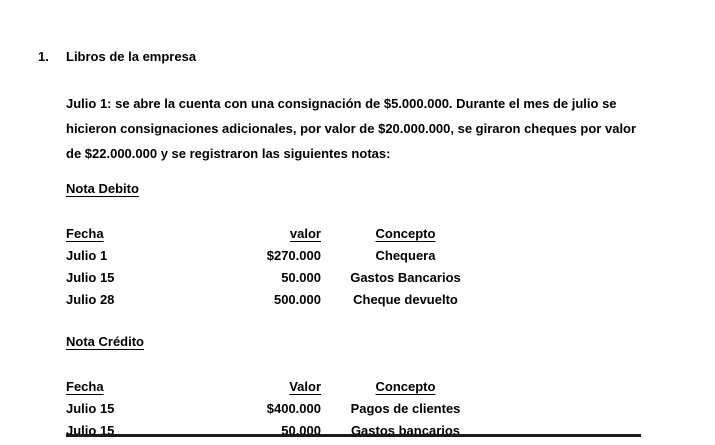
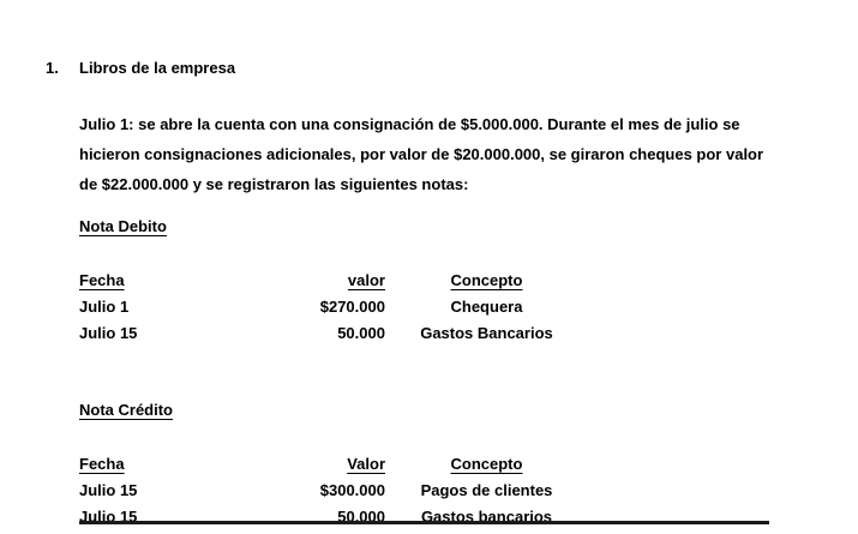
  1.
  Libros de la empresa
  Julio 1: se abre la cuenta con una consignación de $5.000.000. Durante el mes de julio se hicieron consignaciones adicionales, por valor de $20.000.000, se giraron cheques por valor de $22.000.000 y se registraron las siguientes notas:
  Nota Debito
  Fecha	valor	Concepto
  Julio 1	$270.000	Chequera
  Julio 15	50.000	Gastos Bancarios
- Julio 28	500.000	Cheque devuelto
  Nota Crédito
  Fecha	Valor	Concepto
- Julio 15	$400.000	Pagos de clientes
+ Julio 15	$300.000	Pagos de clientes
  Julio 15	50.000	Gastos bancarios
